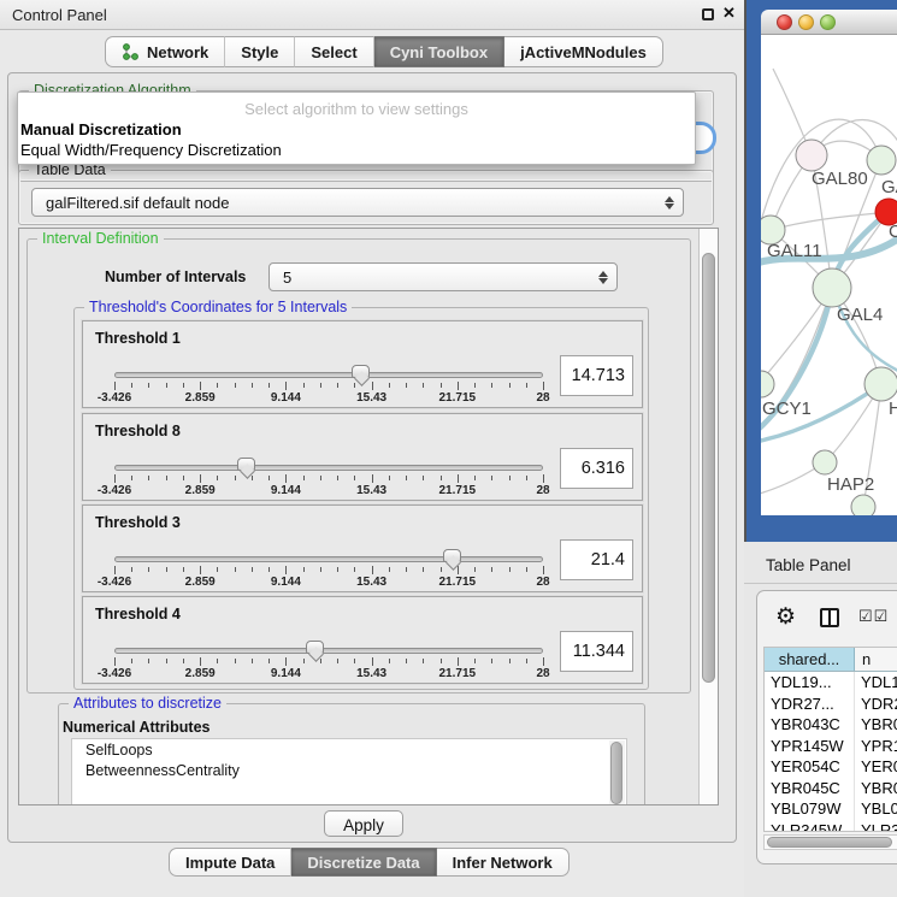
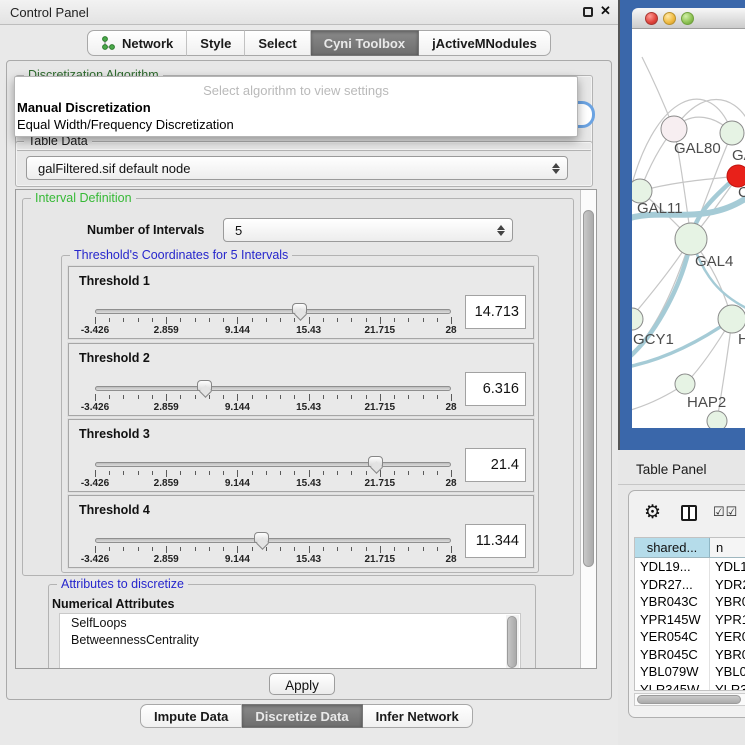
  Control Panel
  ✕
  Network
  Style
  Select
  Cyni Toolbox
  jActiveMNodules
  Discretization Algorithm
  Table Data
  galFiltered.sif default node
  Interval Definition
  Number of Intervals
  5
  Threshold's Coordinates for 5 Intervals
  Threshold 1
  -3.426
  2.859
  9.144
  15.43
  21.715
  28
  14.713
- Threshold 8
+ Threshold 2
  -3.426
  2.859
  9.144
  15.43
  21.715
  28
  6.316
  Threshold 3
  -3.426
  2.859
  9.144
  15.43
  21.715
  28
  21.4
  Threshold 4
  -3.426
  2.859
  9.144
  15.43
  21.715
  28
  11.344
  Attributes to discretize
  Numerical Attributes
  SelfLoops
  BetweennessCentrality
  Apply
  Impute Data
  Discretize Data
  Infer Network
  GAL80
  GAL11
  C
  GAL4
  GCY1
  H
  HAP2
  Table Panel
  ⚙
  ☑☑
  shared...
  n
  YDL19...
  YDL1
  YDR27...
  YDR
  YBR043C
  YBR
  YPR145W
  YPR
  YER054C
  YER
  YBR045C
  YBR
  YBL079W
  YBL0
  YLR345W
  YLR3
  Select algorithm to view settings
  Manual Discretization
  Equal Width/Frequency Discretization
